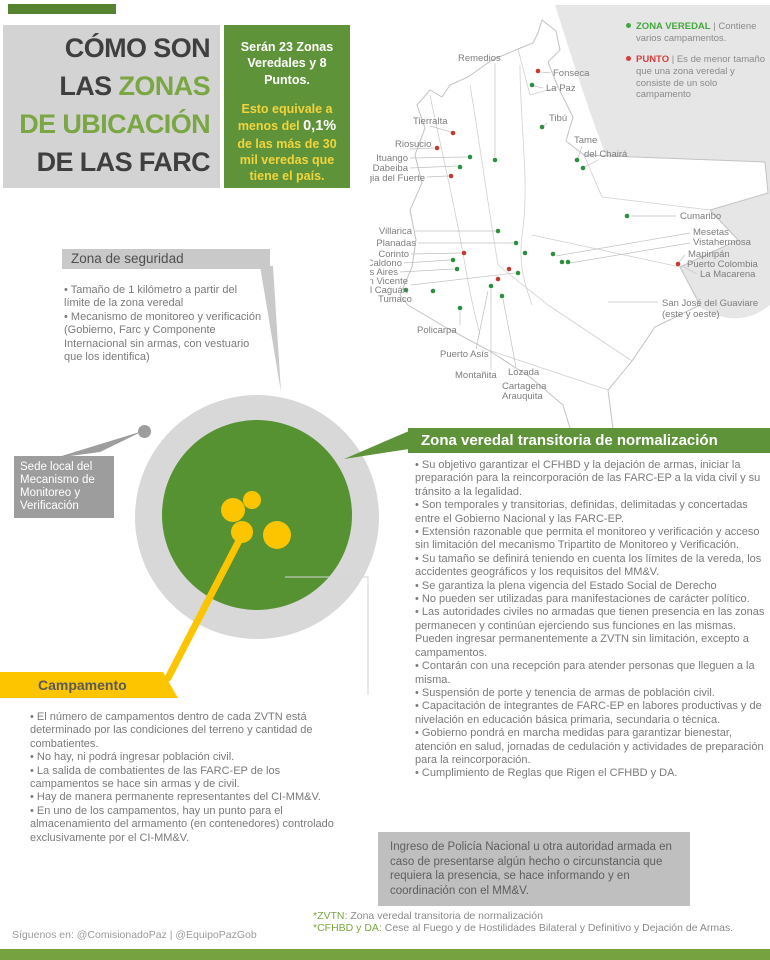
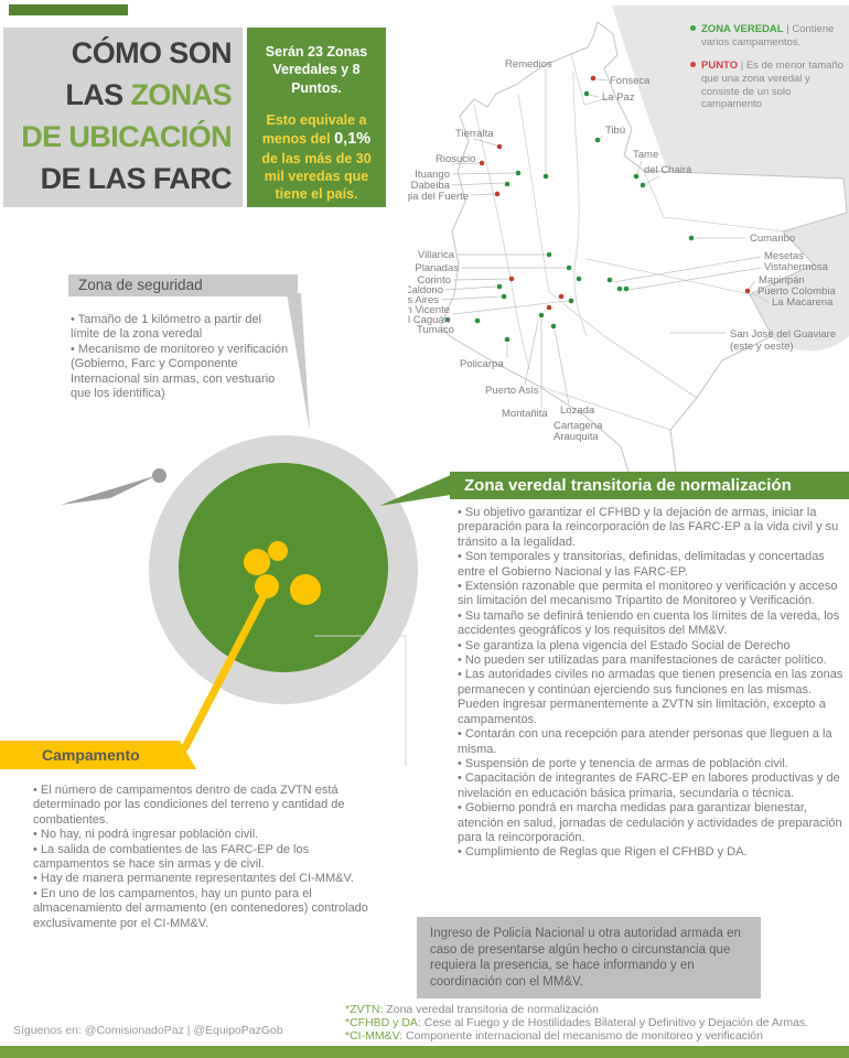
  CÓMO SON
  LAS ZONAS
  DE UBICACIÓN
  DE LAS FARC
  Serán 23 Zonas Veredales y 8 Puntos.
  Esto equivale a menos del 0,1% de las más de 30 mil veredas que tiene el país.
  Remedios
  Fonseca
  La Paz
  Tibú
  Tame
  del Chairá
  Tierralta
  Riosucio
  Ituango
  Dabeiba
  gia del Fuerte
  Villarica
  Planadas
  Corinto
  Caldono
  n Vicente
  l Caguán
  Tumaco
  Policarpa
  Puerto Asís
  Montañita
  Lozada
  Cartagena
  Arauquita
  Cumaribo
  Mesetas
  Vistahermosa
  Mapiripán
  Puerto Colombia
  La Macarena
  San José del Guaviare
  (este y oeste)
  ZONA VEREDAL | Contiene varios campamentos.
  PUNTO | Es de menor tamaño que una zona veredal y consiste de un solo campamento
  Zona de seguridad
  Tamaño de 1 kilómetro a partir del límite de la zona veredal
  Mecanismo de monitoreo y verificación (Gobierno, Farc y Componente Internacional sin armas, con vestuario que los identifica)
- Sede local del
- Mecanismo de
- Monitoreo y
- Verificación
  Campamento
  El número de campamentos dentro de cada ZVTN está determinado por las condiciones del terreno y cantidad de combatientes.
  No hay, ni podrá ingresar población civil.
  La salida de combatientes de las FARC-EP de los campamentos se hace sin armas y de civil.
  Hay de manera permanente representantes del CI-MM&V.
  En uno de los campamentos, hay un punto para el almacenamiento del armamento (en contenedores) controlado exclusivamente por el CI-MM&V.
  Zona veredal transitoria de normalización
  Su objetivo garantizar el CFHBD y la dejación de armas, iniciar la preparación para la reincorporación de las FARC-EP a la vida civil y su tránsito a la legalidad.
  Son temporales y transitorias, definidas, delimitadas y concertadas entre el Gobierno Nacional y las FARC-EP.
  Extensión razonable que permita el monitoreo y verificación y acceso sin limitación del mecanismo Tripartito de Monitoreo y Verificación.
  Su tamaño se definirá teniendo en cuenta los límites de la vereda, los accidentes geográficos y los requisitos del MM&V.
  Se garantiza la plena vigencia del Estado Social de Derecho
  No pueden ser utilizadas para manifestaciones de carácter político.
  Las autoridades civiles no armadas que tienen presencia en las zonas permanecen y continúan ejerciendo sus funciones en las mismas. Pueden ingresar permanentemente a ZVTN sin limitación, excepto a campamentos.
  Contarán con una recepción para atender personas que lleguen a la misma.
  Suspensión de porte y tenencia de armas de población civil.
  Capacitación de integrantes de FARC-EP en labores productivas y de nivelación en educación básica primaria, secundaria o técnica.
  Gobierno pondrá en marcha medidas para garantizar bienestar, atención en salud, jornadas de cedulación y actividades de preparación para la reincorporación.
  Cumplimiento de Reglas que Rigen el CFHBD y DA.
  Ingreso de Policía Nacional u otra autoridad armada en caso de presentarse algún hecho o circunstancia que requiera la presencia, se hace informando y en coordinación con el MM&V.
  *ZVTN: Zona veredal transitoria de normalización
  *CFHBD y DA: Cese al Fuego y de Hostilidades Bilateral y Definitivo y Dejación de Armas.
+ *CI-MM&V: Componente internacional del mecanismo de monitoreo y verificación
  Síguenos en: @ComisionadoPaz | @EquipoPazGob
